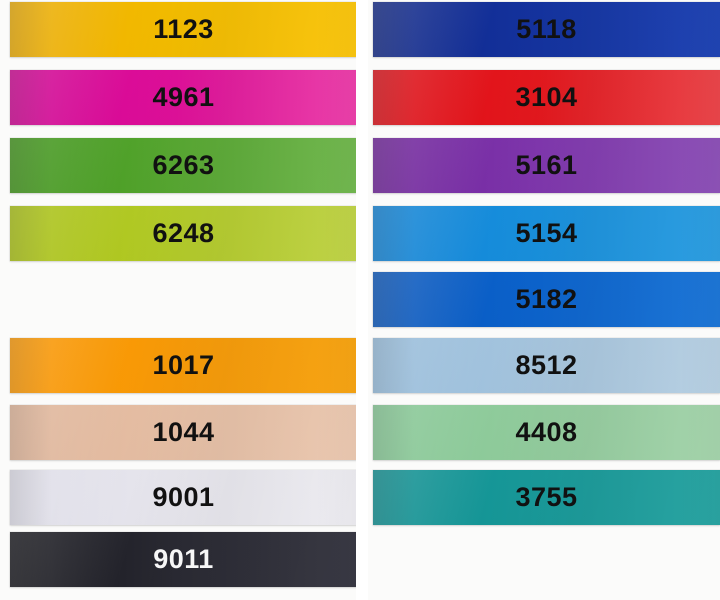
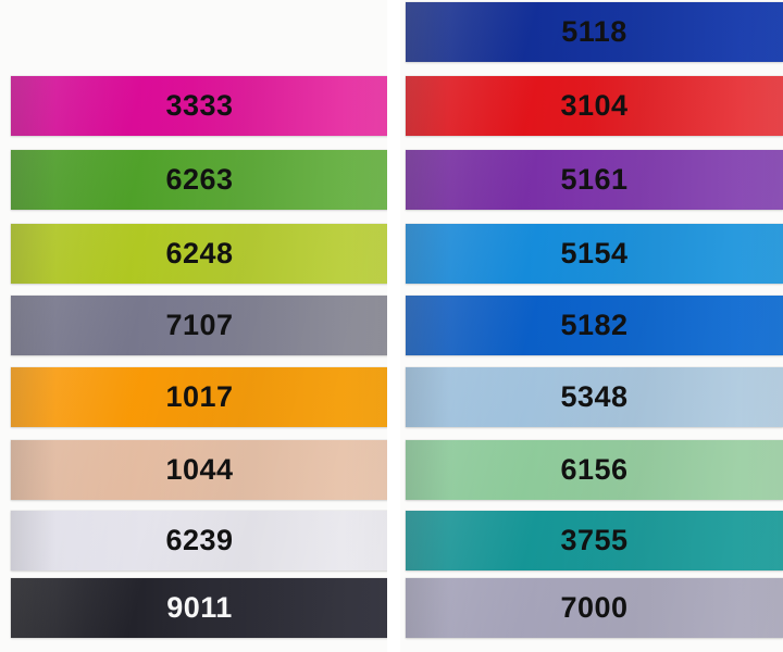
- 1123
- 4961
+ 3333
  6263
  6248
+ 7107
  1017
  1044
- 9001
+ 6239
  9011
  5118
  3104
  5161
  5154
  5182
- 8512
+ 5348
- 4408
+ 6156
  3755
+ 7000
